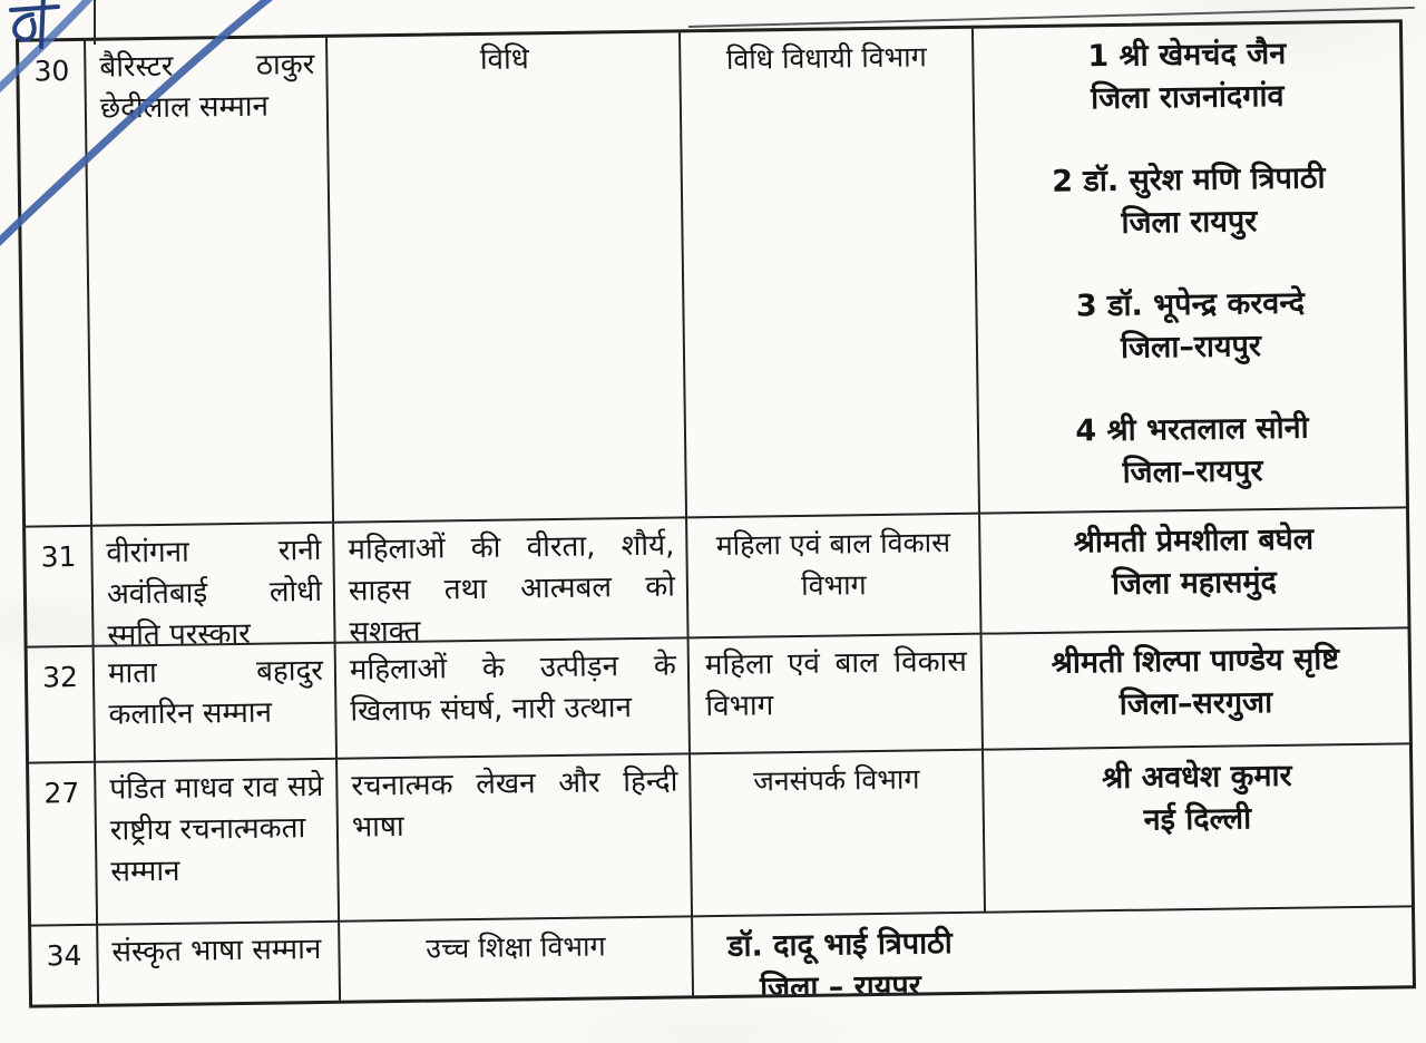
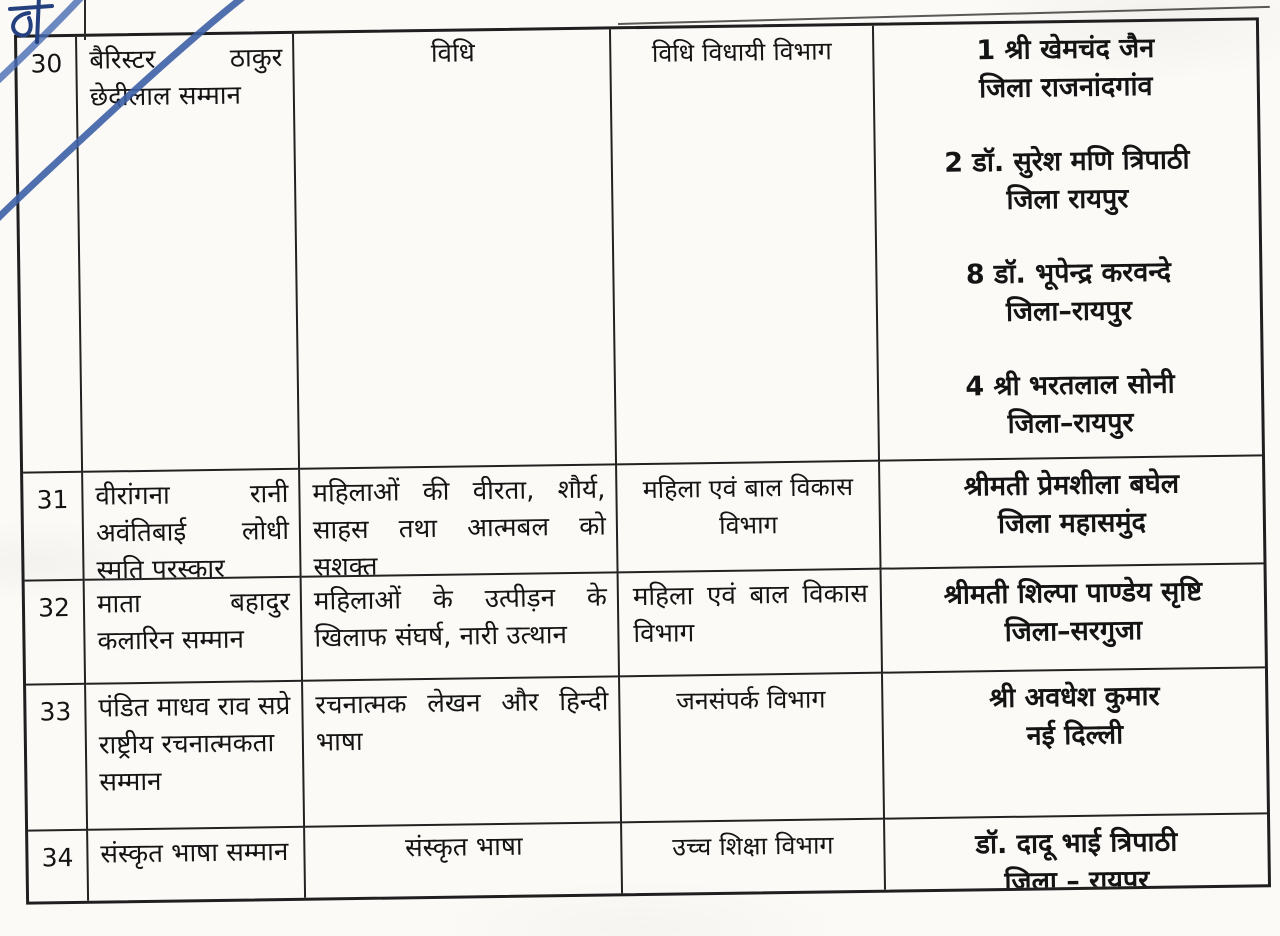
  30
  बैरिस्टर ठाकुर छेदीलाल सम्मान
  विधि
  विधि विधायी विभाग
  1 श्री खेमचंद जैन
  जिला राजनांदगांव
  2 डॉ. सुरेश मणि त्रिपाठी
  जिला रायपुर
- 3 डॉ. भूपेन्द्र करवन्दे
+ 8 डॉ. भूपेन्द्र करवन्दे
  जिला–रायपुर
  4 श्री भरतलाल सोनी
  जिला–रायपुर
  31
  वीरांगना रानी अवंतिबाई लोधी स्मृति पुरस्कार
  महिलाओं की वीरता, शौर्य, साहस तथा आत्मबल को सशक्त
  महिला एवं बाल विकास विभाग
  श्रीमती प्रेमशीला बघेल
  जिला महासमुंद
  32
  माता बहादुर कलारिन सम्मान
  महिलाओं के उत्पीड़न के खिलाफ संघर्ष, नारी उत्थान
  महिला एवं बाल विकास विभाग
  श्रीमती शिल्पा पाण्डेय सृष्टि
  जिला–सरगुजा
- 27
+ 33
  पंडित माधव राव सप्रे राष्ट्रीय रचनात्मकता सम्मान
  रचनात्मक लेखन और हिन्दी भाषा
  जनसंपर्क विभाग
  श्री अवधेश कुमार
  नई दिल्ली
  34
  संस्कृत भाषा सम्मान
+ संस्कृत भाषा
  उच्च शिक्षा विभाग
  डॉ. दादू भाई त्रिपाठी
  जिला – रायपुर
